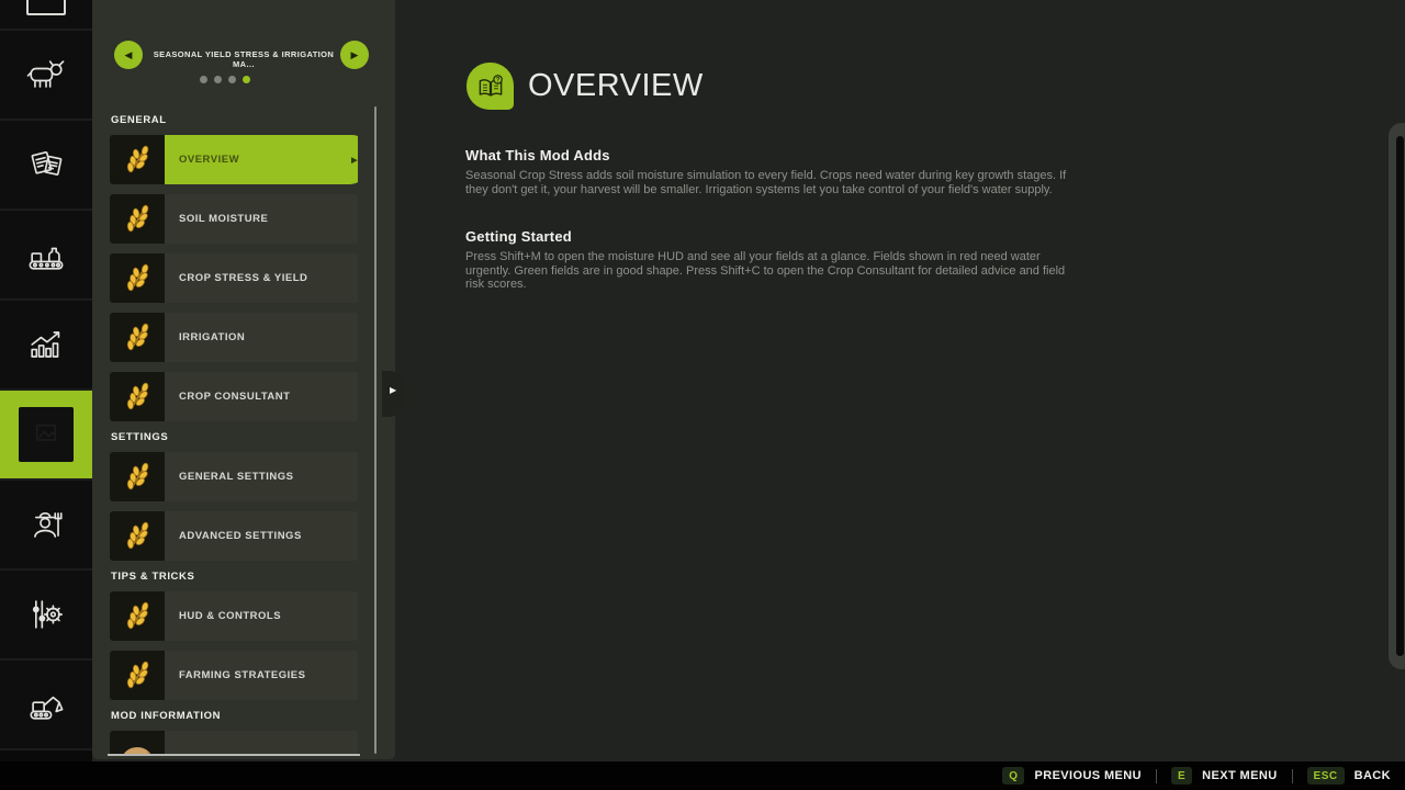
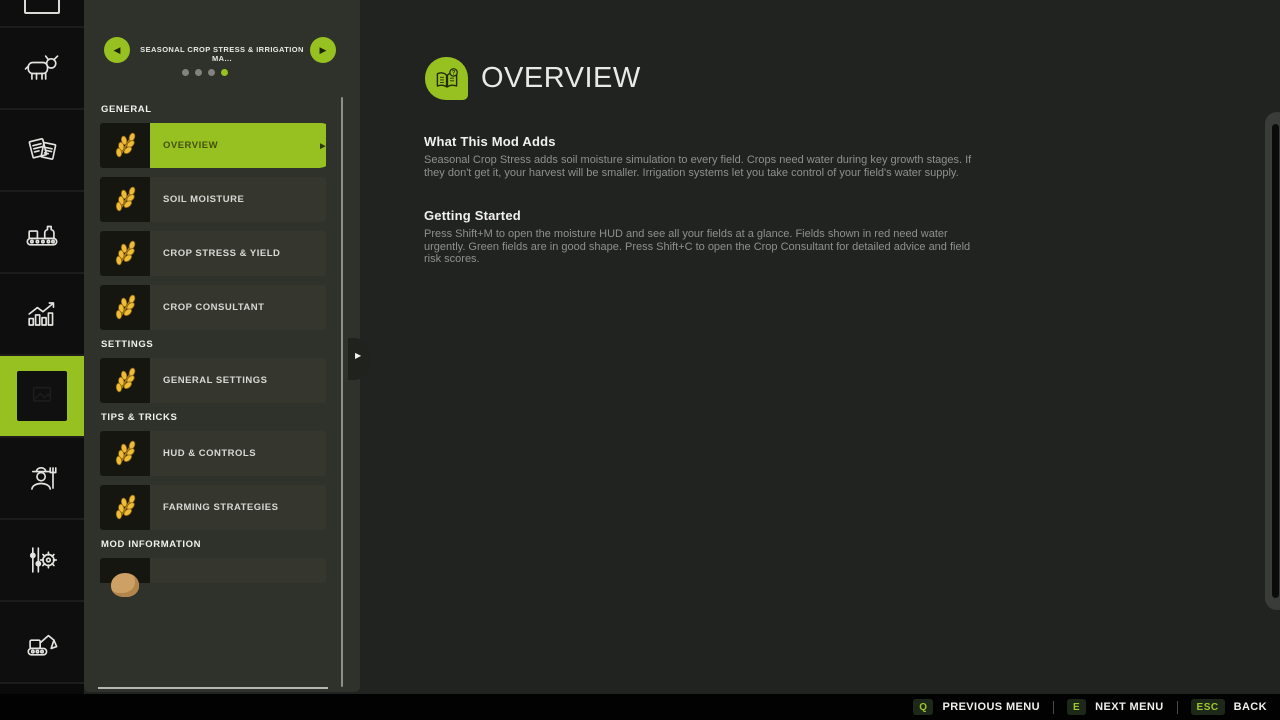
  ◀
  ▶
- SEASONAL YIELD STRESS & IRRIGATION MA...
+ SEASONAL CROP STRESS & IRRIGATION MA...
  GENERAL
  OVERVIEW
  SOIL MOISTURE
  CROP STRESS & YIELD
- IRRIGATION
  CROP CONSULTANT
  SETTINGS
  GENERAL SETTINGS
- ADVANCED SETTINGS
  TIPS & TRICKS
  HUD & CONTROLS
  FARMING STRATEGIES
  MOD INFORMATION
  ▶
  OVERVIEW
  What This Mod Adds
  Seasonal Crop Stress adds soil moisture simulation to every field. Crops need water during key growth stages. If they don't get it, your harvest will be smaller. Irrigation systems let you take control of your field's water supply.
  Getting Started
  Press Shift+M to open the moisture HUD and see all your fields at a glance. Fields shown in red need water urgently. Green fields are in good shape. Press Shift+C to open the Crop Consultant for detailed advice and field risk scores.
  Q
  PREVIOUS MENU
  E
  NEXT MENU
  ESC
  BACK
